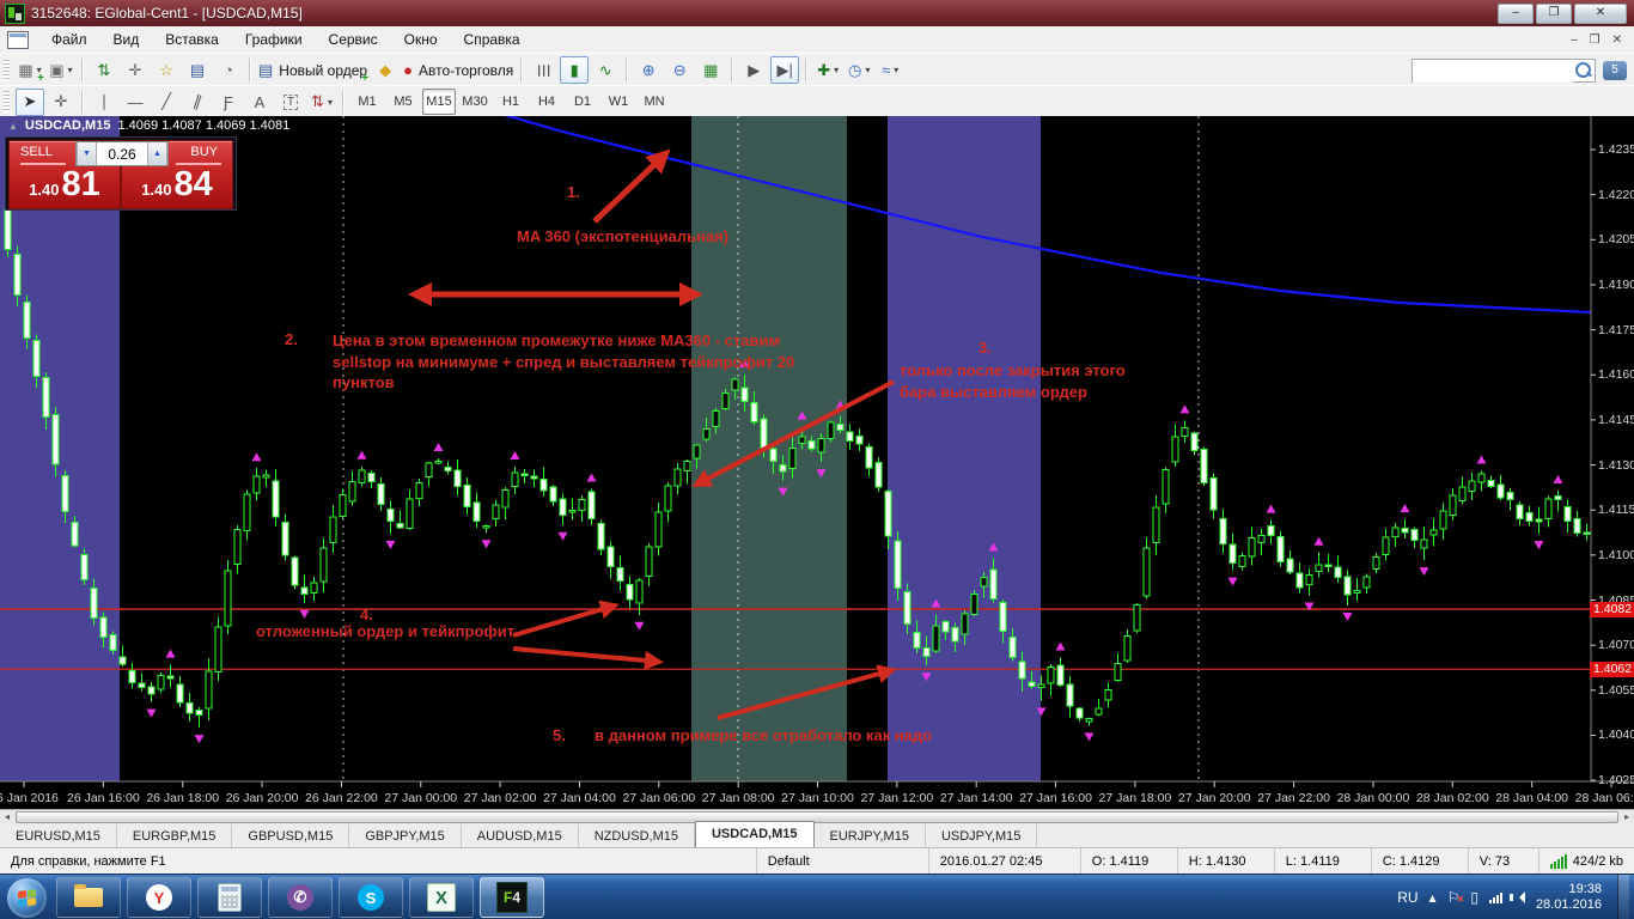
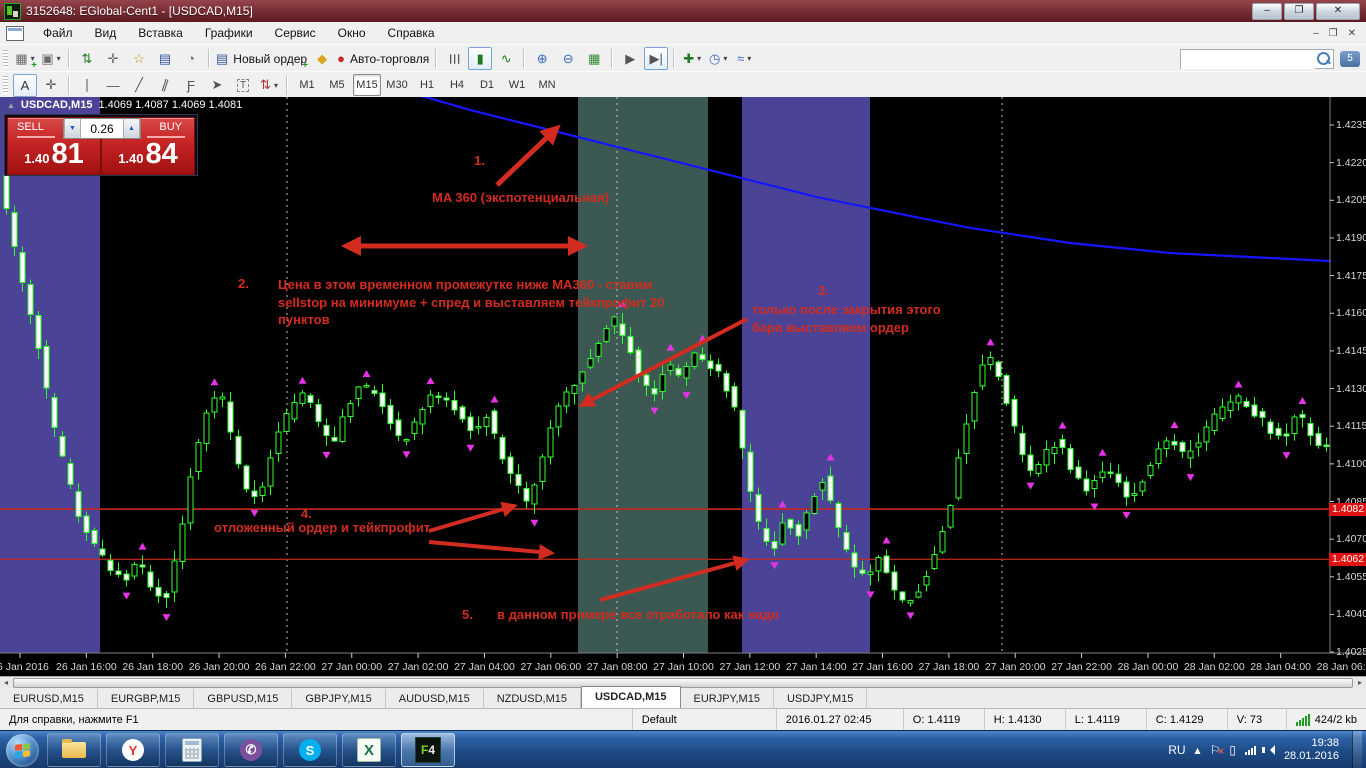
  3152648: EGlobal-Cent1 - [USDCAD,M15]
  –
  ❐
  ✕
  Файл
  Вид
  Вставка
  Графики
  Сервис
  Окно
  Справка
  –
  ❐
  ✕
  ▦
  +
  ▾
  ▣
  ▾
  ⇅
  ✛
  ☆
  ▤
  ◔
  ▤
  +
  Новый ордер
  ◆
  ●
  Авто-торговля
  ▮
  ∿
  ⊕
  ⊖
  ▦
  ▶
  ▶|
  ✚
  ▾
  ◷
  ▾
  ≈
  ▾
  5
- ➤
+ A
  ✛
  ∣
  ―
  ╱
  Ƒ
- A
+ ➤
  T
  ⇅
  ▾
  M1
  M5
  M15
  M30
  H1
  H4
  D1
  W1
  MN
  ▲
  USDCAD,M15
  1.4069 1.4087 1.4069 1.4081
  SELL
  1.40
  81
  BUY
  1.40
  84
  0.26
  1.4235
  1.4220
  1.4205
  1.4190
  1.4175
  1.4160
  1.4145
  1.4130
  1.4115
  1.4100
  1.4085
  1.4070
  1.4055
  1.4040
  1.4025
  Jan 2016
  26 Jan 16:00
  26 Jan 18:00
  26 Jan 20:00
  26 Jan 22:00
  27 Jan 00:00
  27 Jan 02:00
  27 Jan 04:00
  27 Jan 06:00
  27 Jan 08:00
  27 Jan 10:00
  27 Jan 12:00
  27 Jan 14:00
  27 Jan 16:00
  27 Jan 18:00
  27 Jan 20:00
  27 Jan 22:00
  28 Jan 00:00
  28 Jan 02:00
  28 Jan 04:00
  28 Jan 06:
  1.4082
  1.4062
  1.
  MA 360 (экспотенциальная)
  2.
  Цена в этом временном промежутке ниже MA360 - ставим
  sellstop на минимуме + спред и выставляем тейкпрофит 20
  пунктов
  3.
  только после закрытия этого
  бара выставляем ордер
  4.
  отложенный ордер и тейкпрофит
  5.
  в данном примере все отработало как надо
  ◂
  ▸
  EURUSD,M15
  EURGBP,M15
  GBPUSD,M15
  GBPJPY,M15
  AUDUSD,M15
  NZDUSD,M15
  USDCAD,M15
  EURJPY,M15
  USDJPY,M15
  Для справки, нажмите F1
  Default
  2016.01.27 02:45
  O: 1.4119
  H: 1.4130
  L: 1.4119
  C: 1.4129
  V: 73
  424/2 kb
  Y
  ✆
  S
  X
  F
  4
  RU
  ▴
  ⚐
  ▯
  19:38
  28.01.2016
